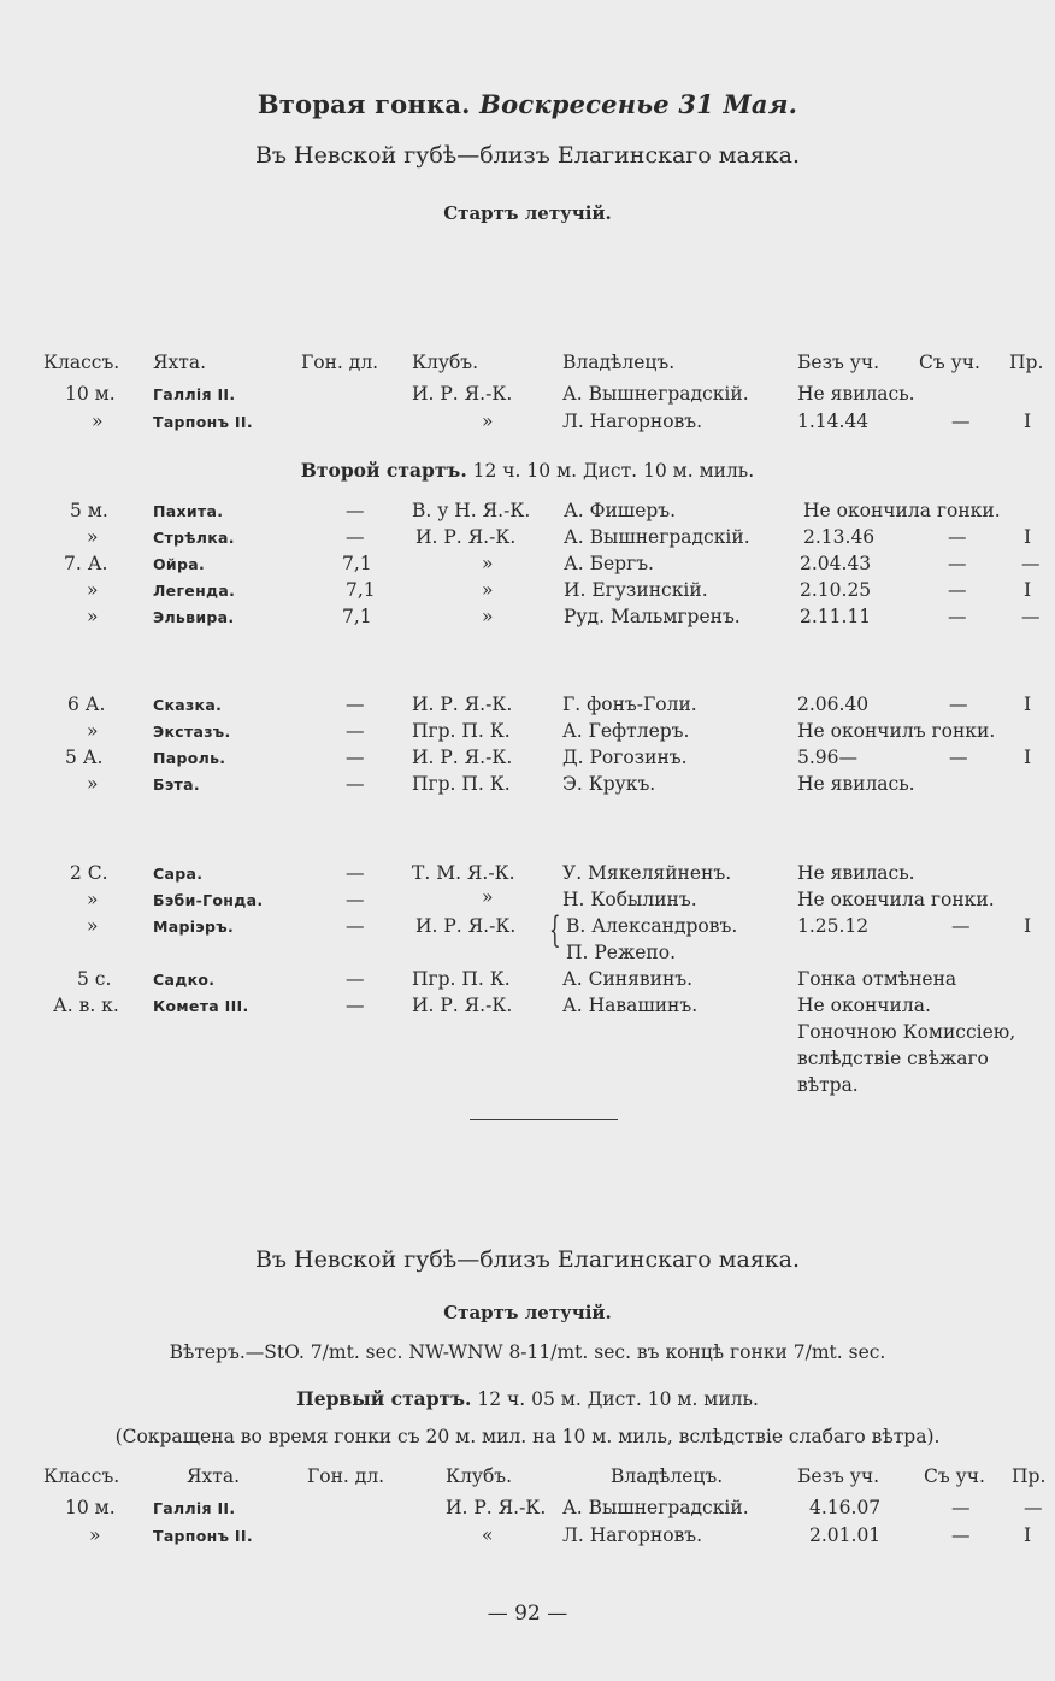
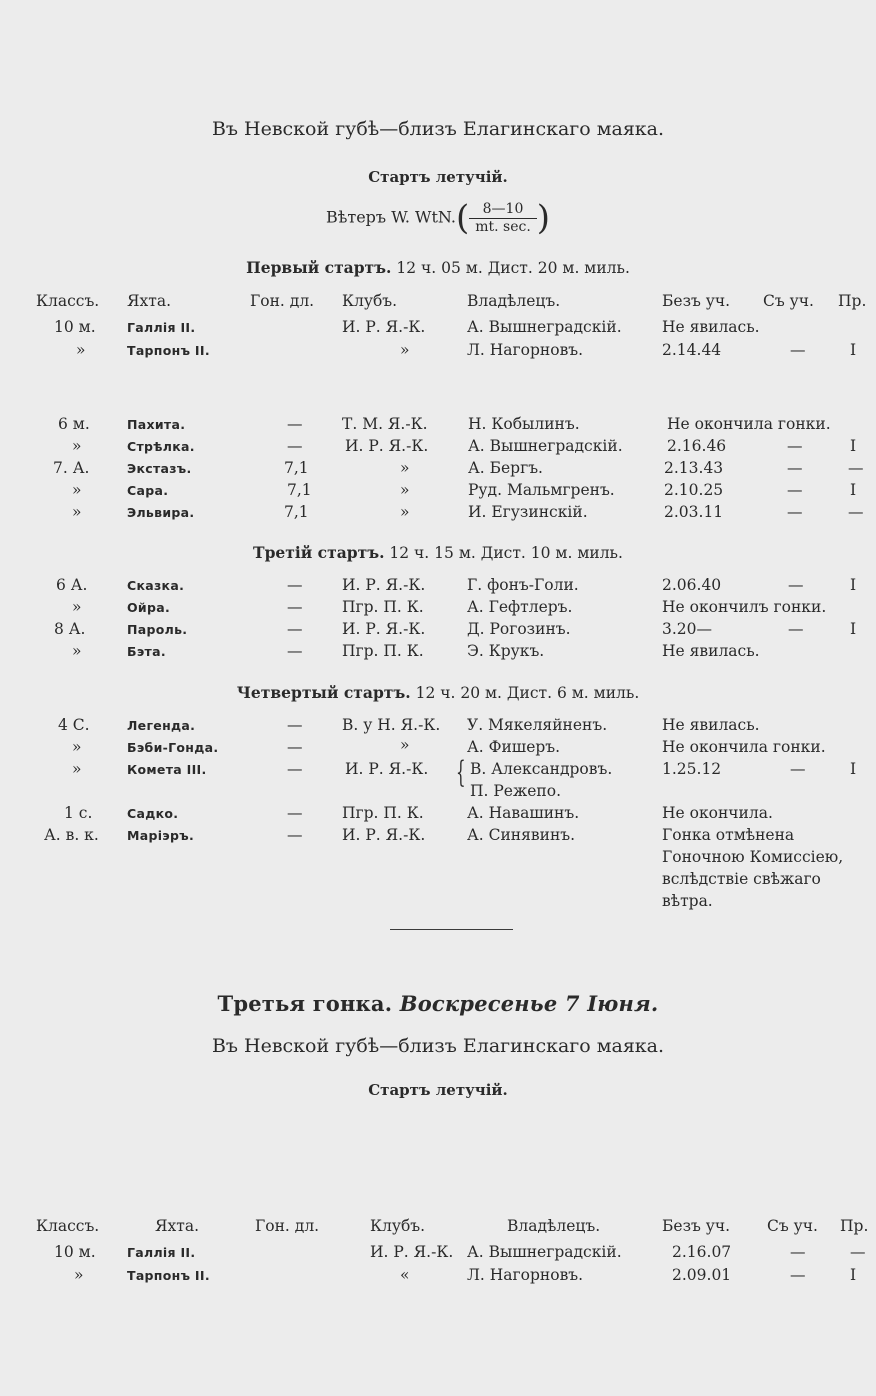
- Вторая гонка. Воскресенье 31 Мая.
  Въ Невской губѣ—близъ Елагинскаго маяка.
  Стартъ летучій.
+ Вѣтеръ W. WtN.(
+ 8—10
+ mt. sec.
+ )
+ Первый стартъ. 12 ч. 05 м. Дист. 20 м. миль.
  Классъ.
  Яхта.
  Гон. дл.
  Клубъ.
  Владѣлецъ.
  Безъ уч.
  Съ уч.
  Пр.
  10 м.
  Галлія II.
  И. Р. Я.-К.
  А. Вышнеградскій.
  Не явилась.
  »
  Тарпонъ II.
  »
  Л. Нагорновъ.
- 1.14.44
+ 2.14.44
  —
  I
- Второй стартъ. 12 ч. 10 м. Дист. 10 м. миль.
- 5 м.
+ 6 м.
  Пахита.
  —
- В. у Н. Я.-К.
+ Т. М. Я.-К.
- А. Фишеръ.
+ Н. Кобылинъ.
  Не окончила гонки.
  »
  Стрѣлка.
  —
  И. Р. Я.-К.
  А. Вышнеградскій.
- 2.13.46
+ 2.16.46
  —
  I
  7. А.
- Ойра.
+ Экстазъ.
  7,1
  »
  А. Бергъ.
- 2.04.43
+ 2.13.43
  —
  —
  »
- Легенда.
+ Сара.
  7,1
  »
- И. Егузинскій.
+ Руд. Мальмгренъ.
  2.10.25
  —
  I
  »
  Эльвира.
  7,1
  »
- Руд. Мальмгренъ.
+ И. Егузинскій.
- 2.11.11
+ 2.03.11
  —
  —
+ Третій стартъ. 12 ч. 15 м. Дист. 10 м. миль.
  6 А.
  Сказка.
  —
  И. Р. Я.-К.
  Г. фонъ-Голи.
  2.06.40
  —
  I
  »
- Экстазъ.
+ Ойра.
  —
  Пгр. П. К.
  А. Гефтлеръ.
  Не окончилъ гонки.
- 5 А.
+ 8 А.
  Пароль.
  —
  И. Р. Я.-К.
  Д. Рогозинъ.
- 5.96—
+ 3.20—
  —
  I
  »
  Бэта.
  —
  Пгр. П. К.
  Э. Крукъ.
  Не явилась.
+ Четвертый стартъ. 12 ч. 20 м. Дист. 6 м. миль.
- 2 С.
+ 4 С.
- Сара.
+ Легенда.
  —
- Т. М. Я.-К.
+ В. у Н. Я.-К.
  У. Мякеляйненъ.
  Не явилась.
  »
  Бэби-Гонда.
  —
  »
- Н. Кобылинъ.
+ А. Фишеръ.
  Не окончила гонки.
  »
- Маріэръ.
+ Комета III.
  —
  И. Р. Я.-К.
  {
  В. Александровъ.
  П. Режепо.
  1.25.12
  —
  I
- 5 с.
+ 1 с.
  Садко.
  —
  Пгр. П. К.
- А. Синявинъ.
+ А. Навашинъ.
- Гонка отмѣнена
+ Не окончила.
  А. в. к.
- Комета III.
+ Маріэръ.
  —
  И. Р. Я.-К.
- А. Навашинъ.
+ А. Синявинъ.
- Не окончила.
+ Гонка отмѣнена
  Гоночною Комиссіею,
  вслѣдствіе свѣжаго
  вѣтра.
+ Третья гонка. Воскресенье 7 Іюня.
  Въ Невской губѣ—близъ Елагинскаго маяка.
  Стартъ летучій.
- Вѣтеръ.—StO. 7/mt. sec. NW-WNW 8-11/mt. sec. въ концѣ гонки 7/mt. sec.
- Первый стартъ. 12 ч. 05 м. Дист. 10 м. миль.
- (Сокращена во время гонки съ 20 м. мил. на 10 м. миль, вслѣдствіе слабаго вѣтра).
  Классъ.
  Яхта.
  Гон. дл.
  Клубъ.
  Владѣлецъ.
  Безъ уч.
  Съ уч.
  Пр.
  10 м.
  Галлія II.
  И. Р. Я.-К.
  А. Вышнеградскій.
- 4.16.07
+ 2.16.07
  —
  —
  »
  Тарпонъ II.
  «
  Л. Нагорновъ.
- 2.01.01
+ 2.09.01
  —
  I
- — 92 —
